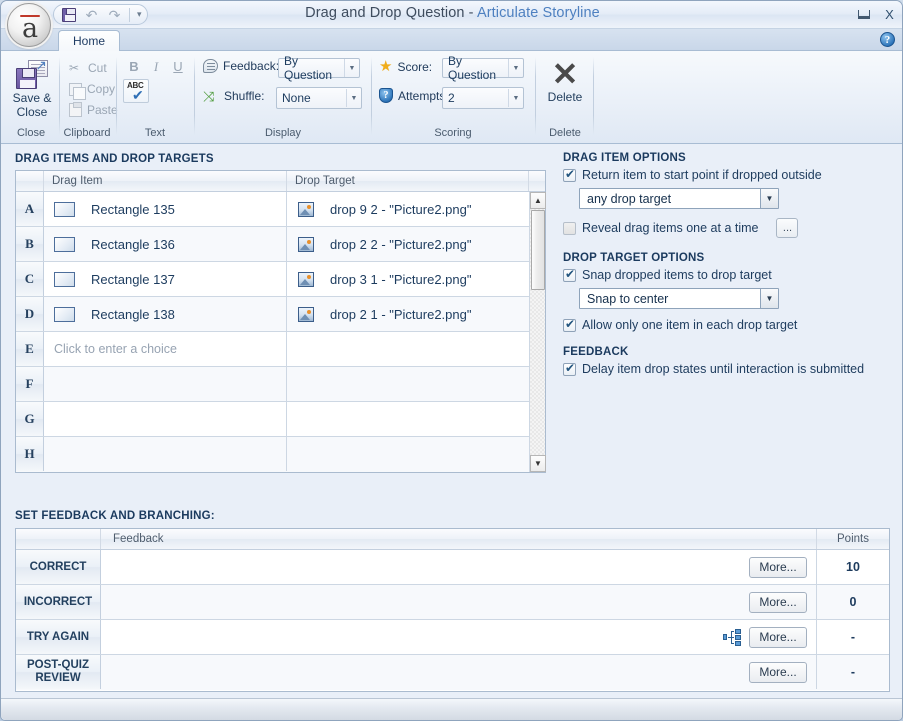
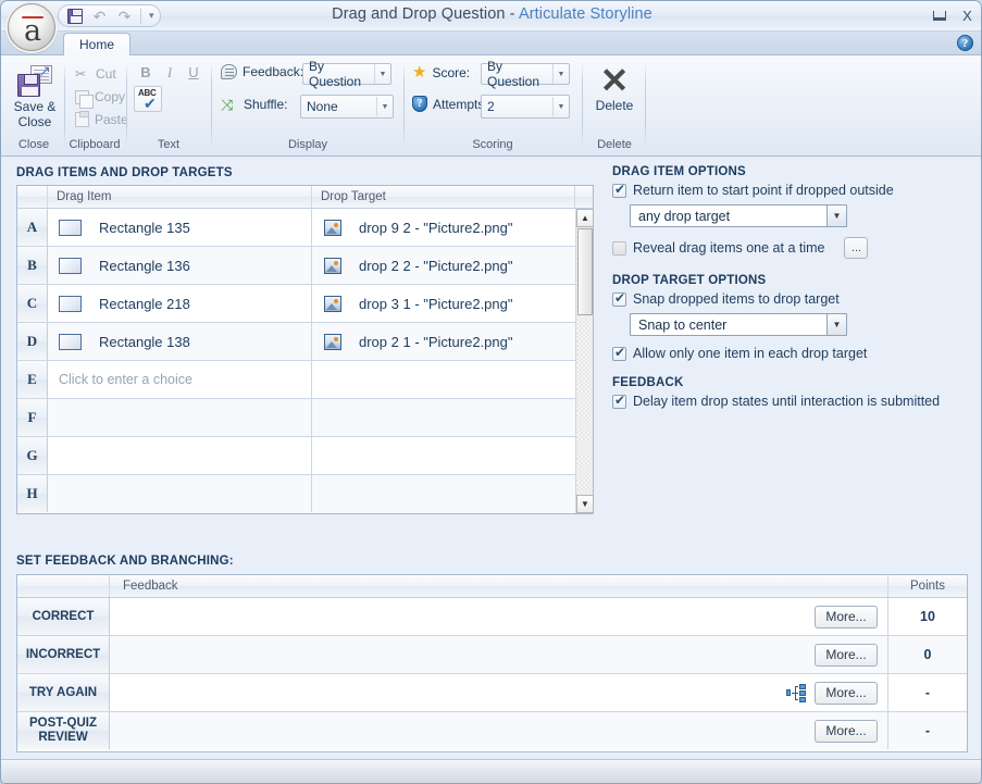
  Drag and Drop Question - Articulate Storyline
  X
  a
  ↶
  ↷
  ▾
  Home
  ?
  ↗
  Save &
  Close
  Close
  ✂
  Cut
  Copy
  Paste
  Clipboard
  B
  I
  U
  ABC
  ✔
  Text
  Feedback
  By Question
  ⤨
  Shuffle:
  None
  Display
  ★
  Score:
  By Question
  ?
  Attempt
  2
  Scoring
  ✕
  Delete
  Delete
  DRAG ITEMS AND DROP TARGETS
  Drag Item
  Drop Target
  A
  Rectangle 135
  drop 9 2 - "Picture2.png"
  B
  Rectangle 136
  drop 2 2 - "Picture2.png"
  C
- Rectangle 137
+ Rectangle 218
  drop 3 1 - "Picture2.png"
  D
  Rectangle 138
  drop 2 1 - "Picture2.png"
  E
  Click to enter a choice
  F
  G
  H
  ▲
  ▼
  DRAG ITEM OPTIONS
  Return item to start point if dropped outside
  any drop target
  ▼
  Reveal drag items one at a time
  ...
  DROP TARGET OPTIONS
  Snap dropped items to drop target
  Snap to center
  ▼
  Allow only one item in each drop target
  FEEDBACK
  Delay item drop states until interaction is submitted
  SET FEEDBACK AND BRANCHING:
  Feedback
  Points
  CORRECT
  More...
  10
  INCORRECT
  More...
  0
  TRY AGAIN
  More...
  -
  POST-QUIZ REVIEW
  More...
  -
